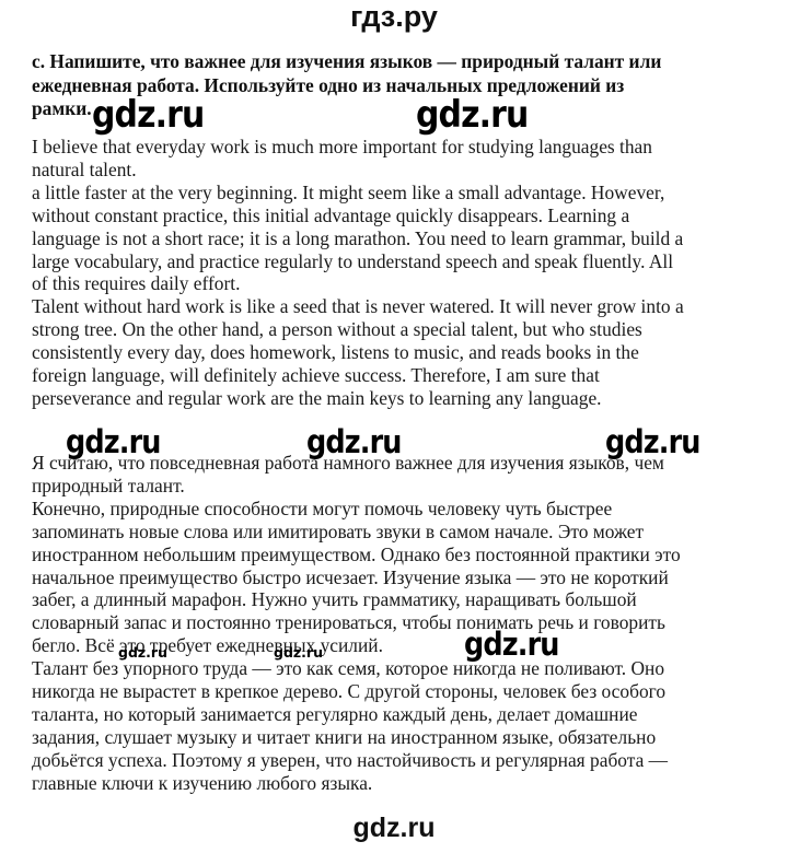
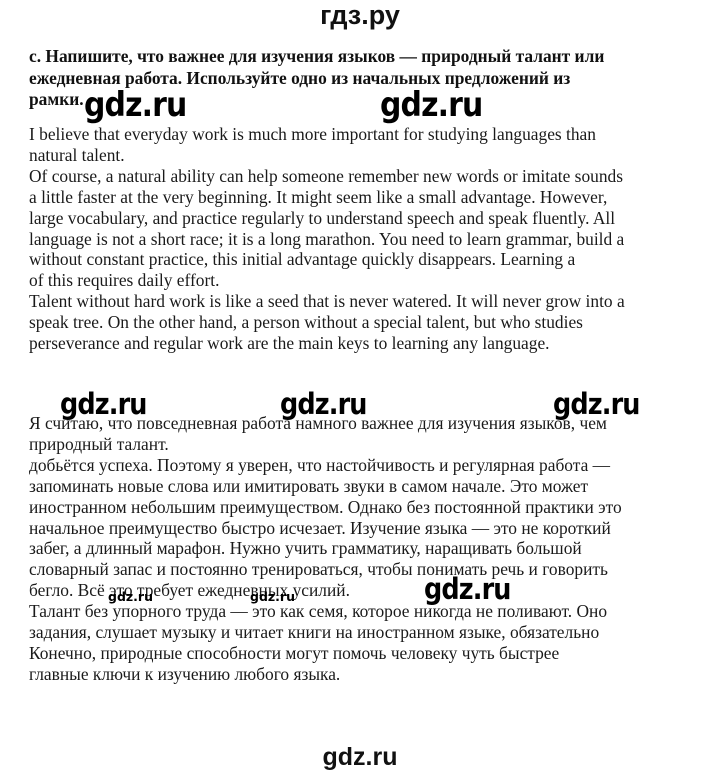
  гдз.ру
  c. Напишите, что важнее для изучения языков — природный талант или
  ежедневная работа. Используйте одно из начальных предложений из
  рамки.
  I believe that everyday work is much more important for studying languages than
  natural talent.
+ Of course, a natural ability can help someone remember new words or imitate sounds
  a little faster at the very beginning. It might seem like a small advantage. However,
- without constant practice, this initial advantage quickly disappears. Learning a
+ large vocabulary, and practice regularly to understand speech and speak fluently. All
  language is not a short race; it is a long marathon. You need to learn grammar, build a
- large vocabulary, and practice regularly to understand speech and speak fluently. All
+ without constant practice, this initial advantage quickly disappears. Learning a
  of this requires daily effort.
  Talent without hard work is like a seed that is never watered. It will never grow into a
- strong tree. On the other hand, a person without a special talent, but who studies
+ speak tree. On the other hand, a person without a special talent, but who studies
- consistently every day, does homework, listens to music, and reads books in the
- foreign language, will definitely achieve success. Therefore, I am sure that
  perseverance and regular work are the main keys to learning any language.
  Я считаю, что повседневная работа намного важнее для изучения языков, чем
  природный талант.
- Конечно, природные способности могут помочь человеку чуть быстрее
+ добьётся успеха. Поэтому я уверен, что настойчивость и регулярная работа —
  запоминать новые слова или имитировать звуки в самом начале. Это может
  иностранном небольшим преимуществом. Однако без постоянной практики это
  начальное преимущество быстро исчезает. Изучение языка — это не короткий
  забег, а длинный марафон. Нужно учить грамматику, наращивать большой
  словарный запас и постоянно тренироваться, чтобы понимать речь и говорить
  бегло. Всё это требует ежедневных усилий.
  Талант без упорного труда — это как семя, которое никогда не поливают. Оно
- никогда не вырастет в крепкое дерево. С другой стороны, человек без особого
- таланта, но который занимается регулярно каждый день, делает домашние
  задания, слушает музыку и читает книги на иностранном языке, обязательно
- добьётся успеха. Поэтому я уверен, что настойчивость и регулярная работа —
+ Конечно, природные способности могут помочь человеку чуть быстрее
  главные ключи к изучению любого языка.
  gdz.ru
  gdz.ru
  gdz.ru
  gdz.ru
  gdz.ru
  gdz.ru
  gdz.ru
  gdz.ru
  gdz.ru
